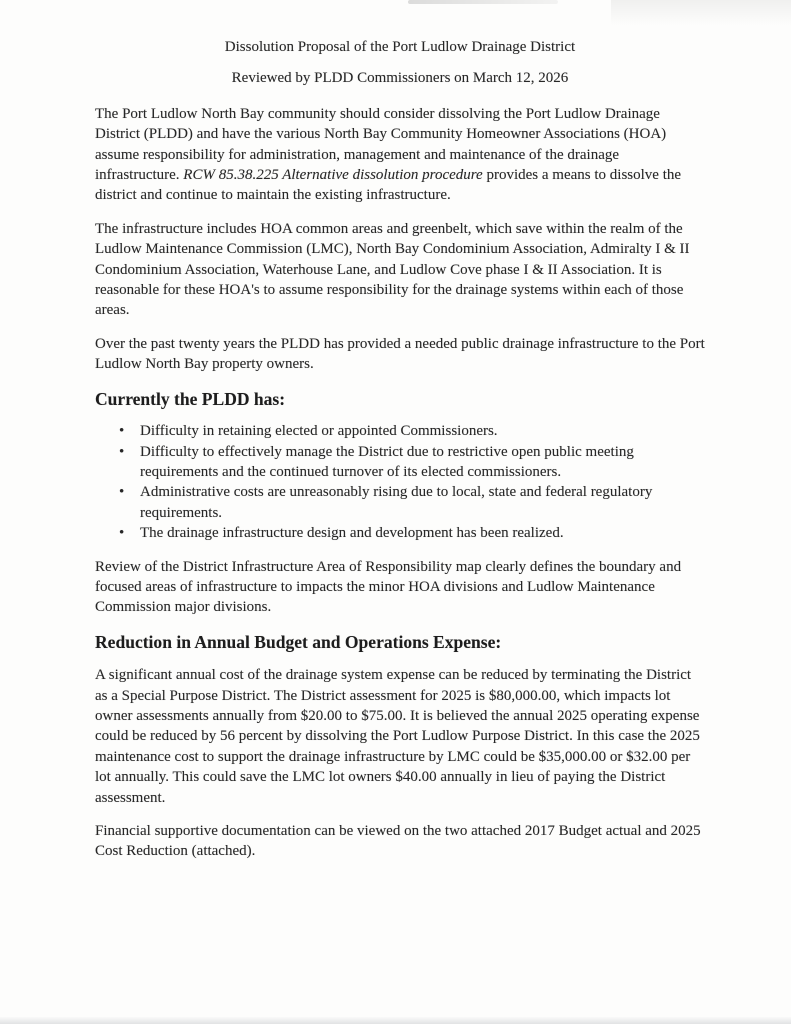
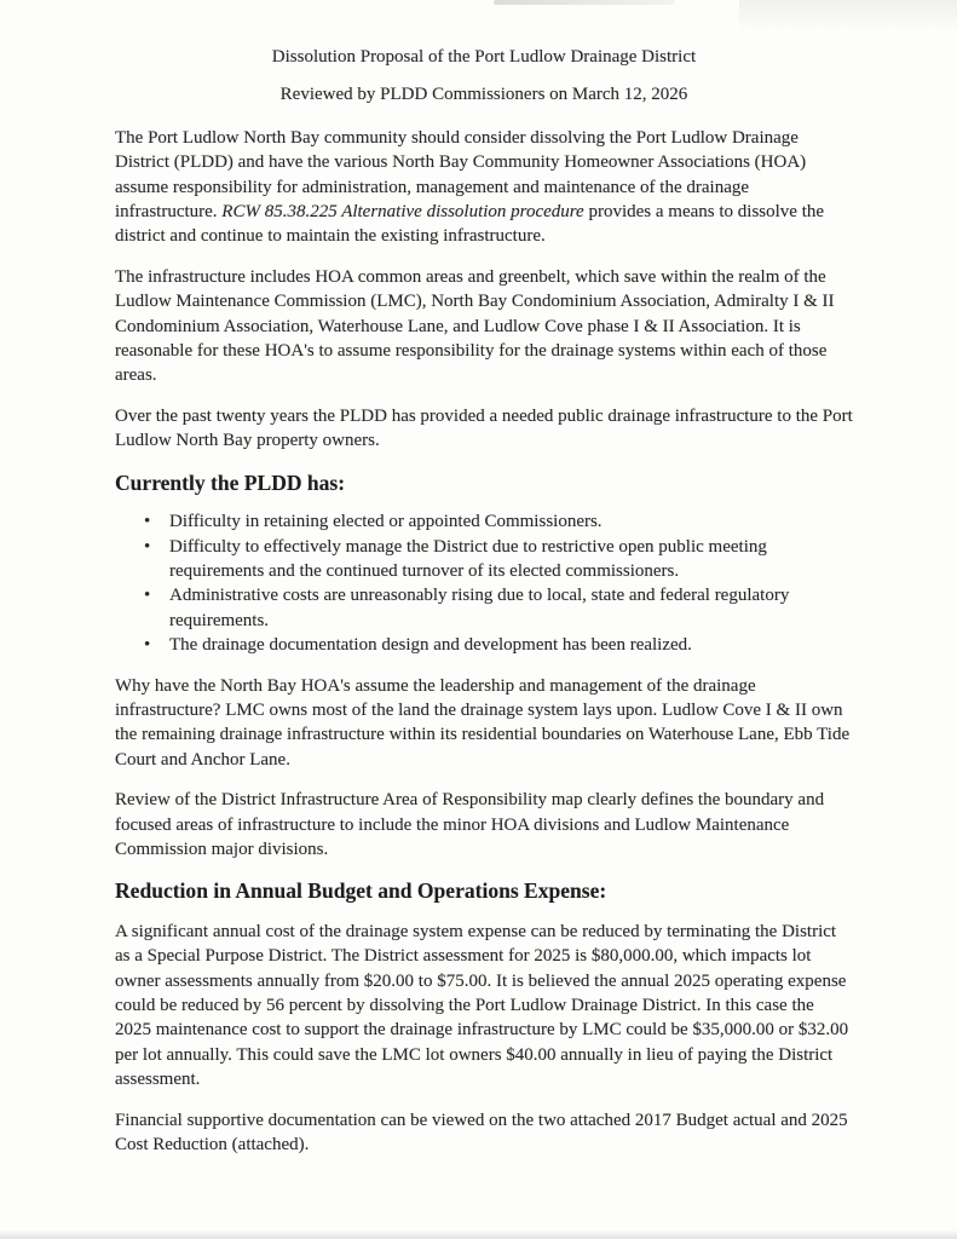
  Dissolution Proposal of the Port Ludlow Drainage District
  Reviewed by PLDD Commissioners on March 12, 2026
  The Port Ludlow North Bay community should consider dissolving the Port Ludlow Drainage District (PLDD) and have the various North Bay Community Homeowner Associations (HOA) assume responsibility for administration, management and maintenance of the drainage infrastructure. RCW 85.38.225 Alternative dissolution procedure provides a means to dissolve the district and continue to maintain the existing infrastructure.
  The infrastructure includes HOA common areas and greenbelt, which save within the realm of the Ludlow Maintenance Commission (LMC), North Bay Condominium Association, Admiralty I & II Condominium Association, Waterhouse Lane, and Ludlow Cove phase I & II Association. It is reasonable for these HOA's to assume responsibility for the drainage systems within each of those areas.
  Over the past twenty years the PLDD has provided a needed public drainage infrastructure to the Port Ludlow North Bay property owners.
  Currently the PLDD has:
  •
  Difficulty in retaining elected or appointed Commissioners.
  •
  Difficulty to effectively manage the District due to restrictive open public meeting requirements and the continued turnover of its elected commissioners.
  •
  Administrative costs are unreasonably rising due to local, state and federal regulatory requirements.
  •
- The drainage infrastructure design and development has been realized.
+ The drainage documentation design and development has been realized.
+ Why have the North Bay HOA's assume the leadership and management of the drainage infrastructure? LMC owns most of the land the drainage system lays upon. Ludlow Cove I & II own the remaining drainage infrastructure within its residential boundaries on Waterhouse Lane, Ebb Tide Court and Anchor Lane.
- Review of the District Infrastructure Area of Responsibility map clearly defines the boundary and focused areas of infrastructure to impacts the minor HOA divisions and Ludlow Maintenance Commission major divisions.
+ Review of the District Infrastructure Area of Responsibility map clearly defines the boundary and focused areas of infrastructure to include the minor HOA divisions and Ludlow Maintenance Commission major divisions.
  Reduction in Annual Budget and Operations Expense:
- A significant annual cost of the drainage system expense can be reduced by terminating the District as a Special Purpose District. The District assessment for 2025 is $80,000.00, which impacts lot owner assessments annually from $20.00 to $75.00. It is believed the annual 2025 operating expense could be reduced by 56 percent by dissolving the Port Ludlow Purpose District. In this case the 2025 maintenance cost to support the drainage infrastructure by LMC could be $35,000.00 or $32.00 per lot annually. This could save the LMC lot owners $40.00 annually in lieu of paying the District assessment.
+ A significant annual cost of the drainage system expense can be reduced by terminating the District as a Special Purpose District. The District assessment for 2025 is $80,000.00, which impacts lot owner assessments annually from $20.00 to $75.00. It is believed the annual 2025 operating expense could be reduced by 56 percent by dissolving the Port Ludlow Drainage District. In this case the 2025 maintenance cost to support the drainage infrastructure by LMC could be $35,000.00 or $32.00 per lot annually. This could save the LMC lot owners $40.00 annually in lieu of paying the District assessment.
  Financial supportive documentation can be viewed on the two attached 2017 Budget actual and 2025 Cost Reduction (attached).
